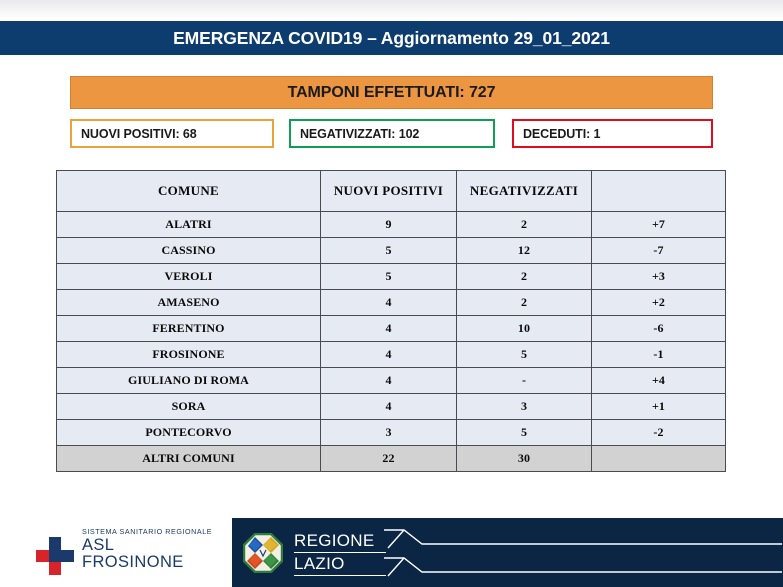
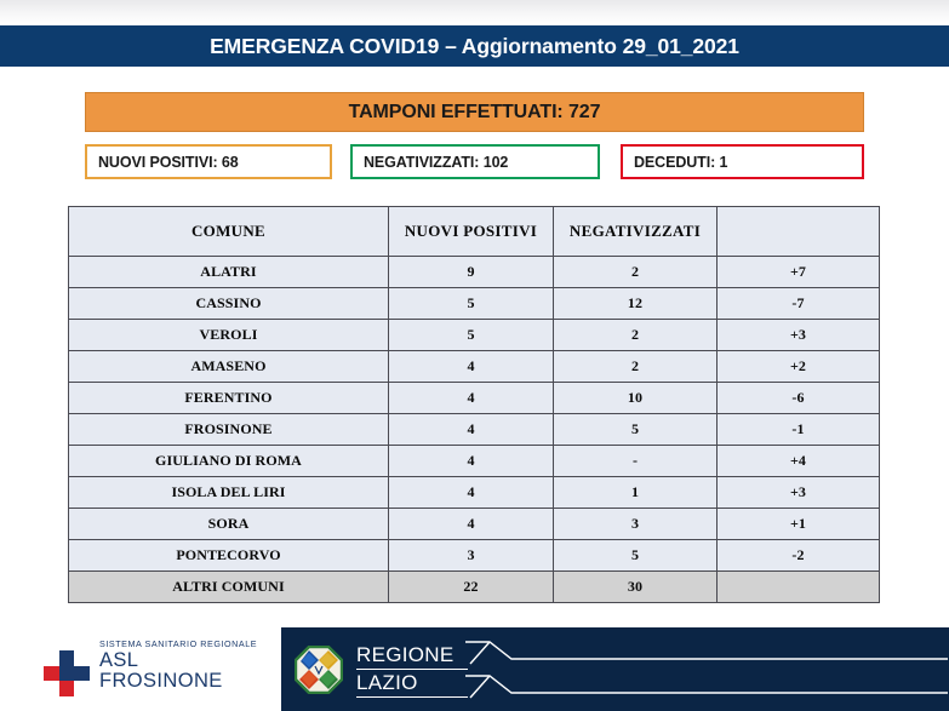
  EMERGENZA COVID19 – Aggiornamento 29_01_2021
  TAMPONI EFFETTUATI: 727
  NUOVI POSITIVI: 68
  NEGATIVIZZATI: 102
  DECEDUTI: 1
  COMUNE	NUOVI POSITIVI	NEGATIVIZZATI
  ALATRI	9	2	+7
  CASSINO	5	12	-7
  VEROLI	5	2	+3
  AMASENO	4	2	+2
  FERENTINO	4	10	-6
  FROSINONE	4	5	-1
  GIULIANO DI ROMA	4	-	+4
+ ISOLA DEL LIRI	4	1	+3
  SORA	4	3	+1
  PONTECORVO	3	5	-2
  ALTRI COMUNI	22	30
  SISTEMA SANITARIO REGIONALE
  ASL
  FROSINONE
  REGIONE
  LAZIO
